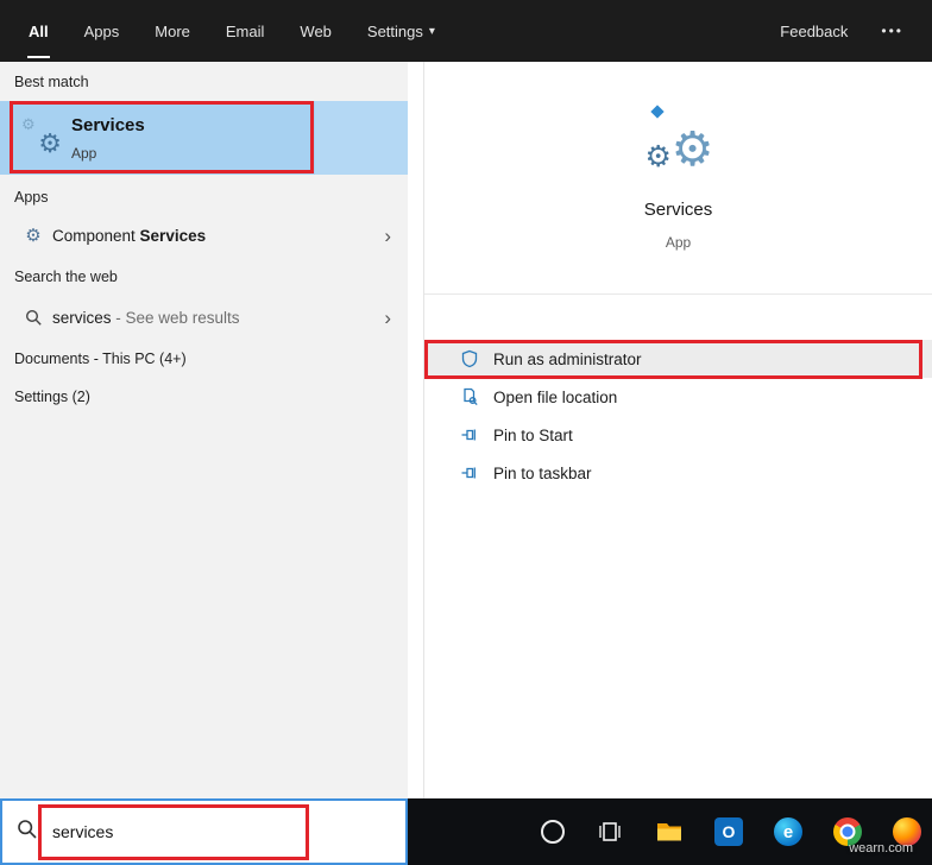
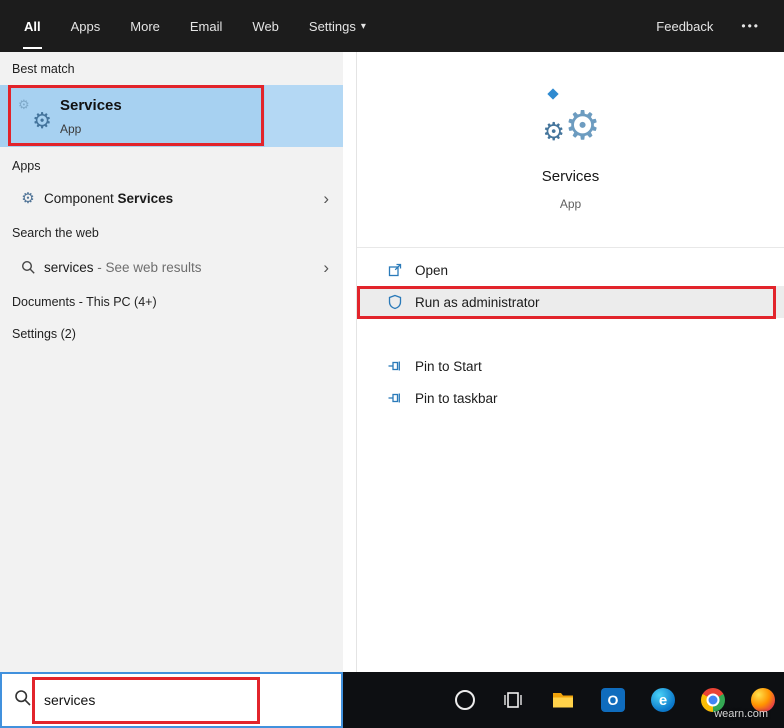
  All
  Apps
  More
  Email
  Web
  Settings
  ▾
  Feedback
  •••
  Best match
  ⚙
  ⚙
  Services
  App
  Apps
  ⚙
  Component Services
  ›
  Search the web
  services - See web results
  ›
  Documents - This PC (4+)
  Settings (2)
  ⚙
  ⚙
  Services
  App
+ Open
  Run as administrator
- Open file location
  Pin to Start
  Pin to taskbar
  services
  O
  e
  wearn.com
